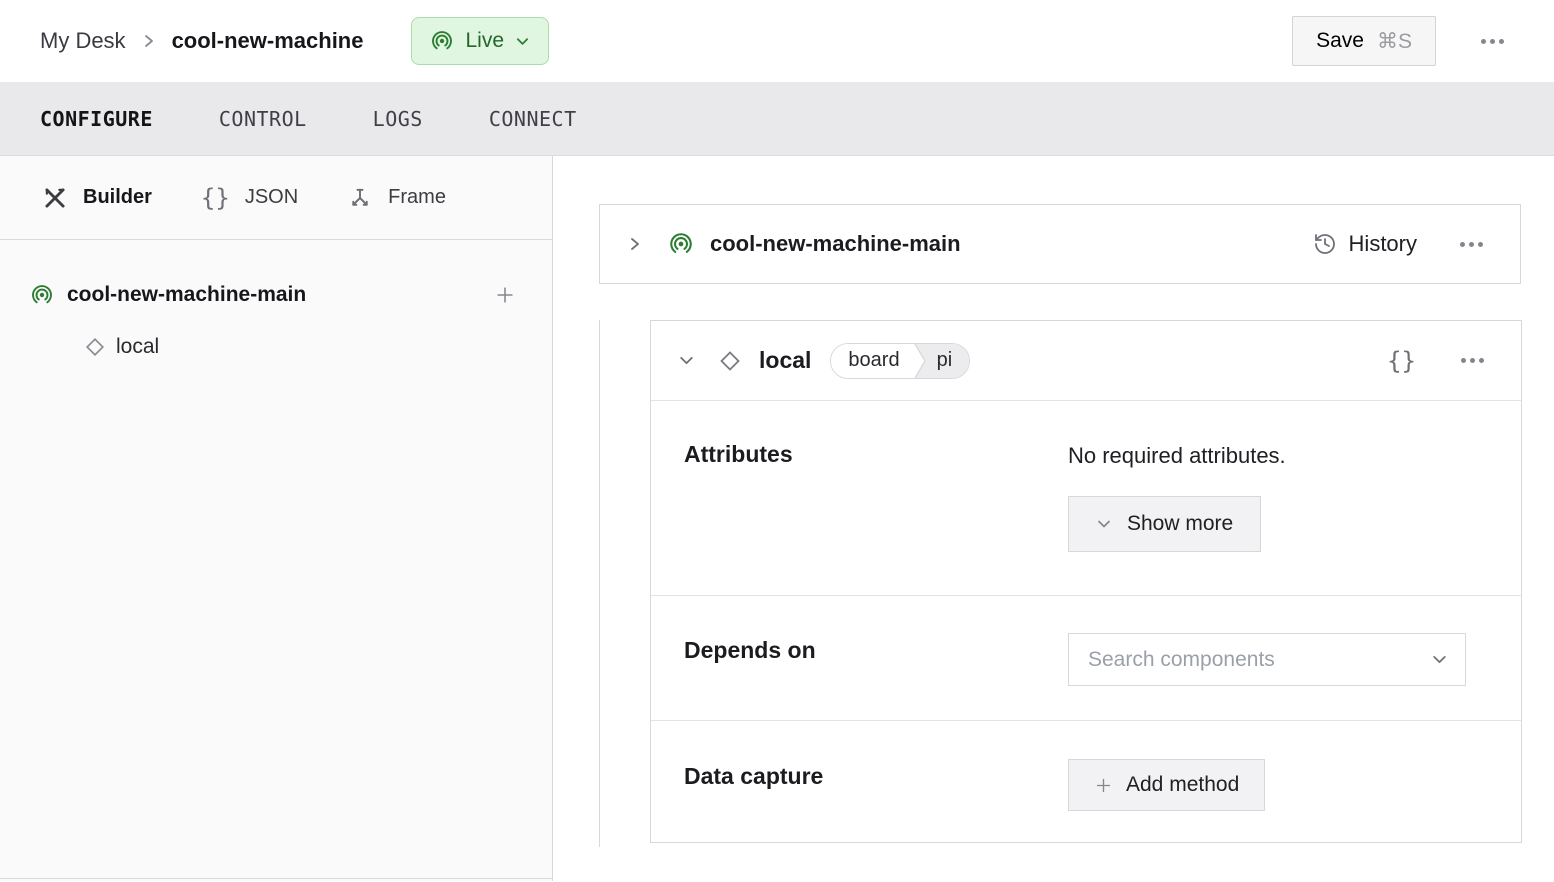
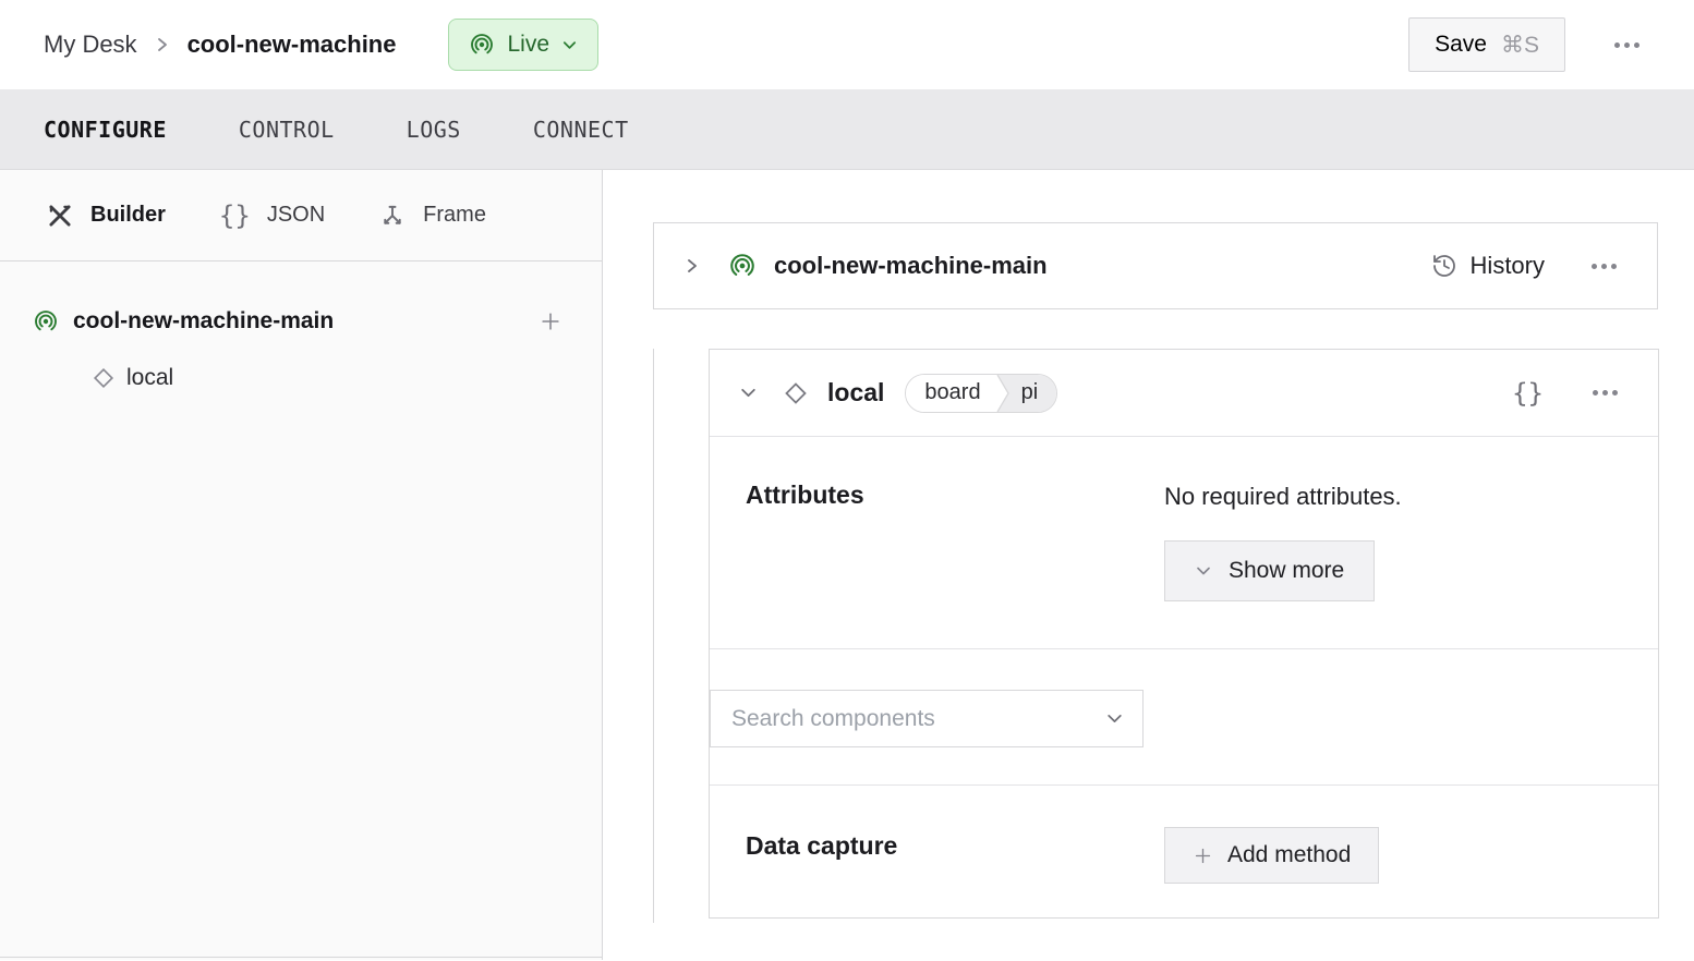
  My Desk
  cool-new-machine
  Live
  Save
  ⌘S
  CONFIGURE
  CONTROL
  LOGS
  CONNECT
  Builder
  {}
  JSON
  Frame
  cool-new-machine-main
  local
  cool-new-machine-main
  History
  local
  board
  pi
  {}
  Attributes
  No required attributes.
  Show more
- Depends on
  Search components
  Data capture
  Add method
